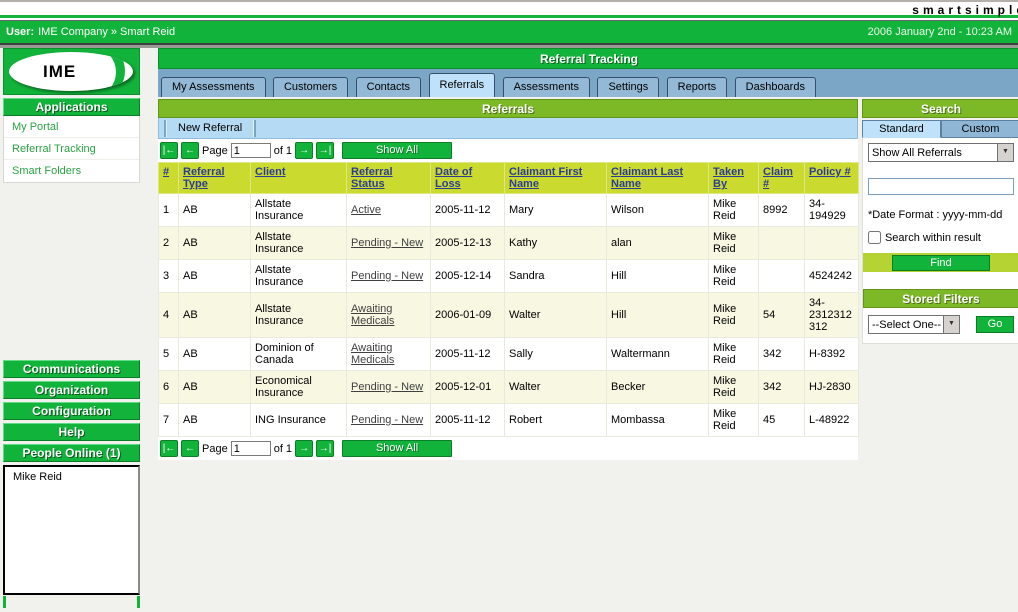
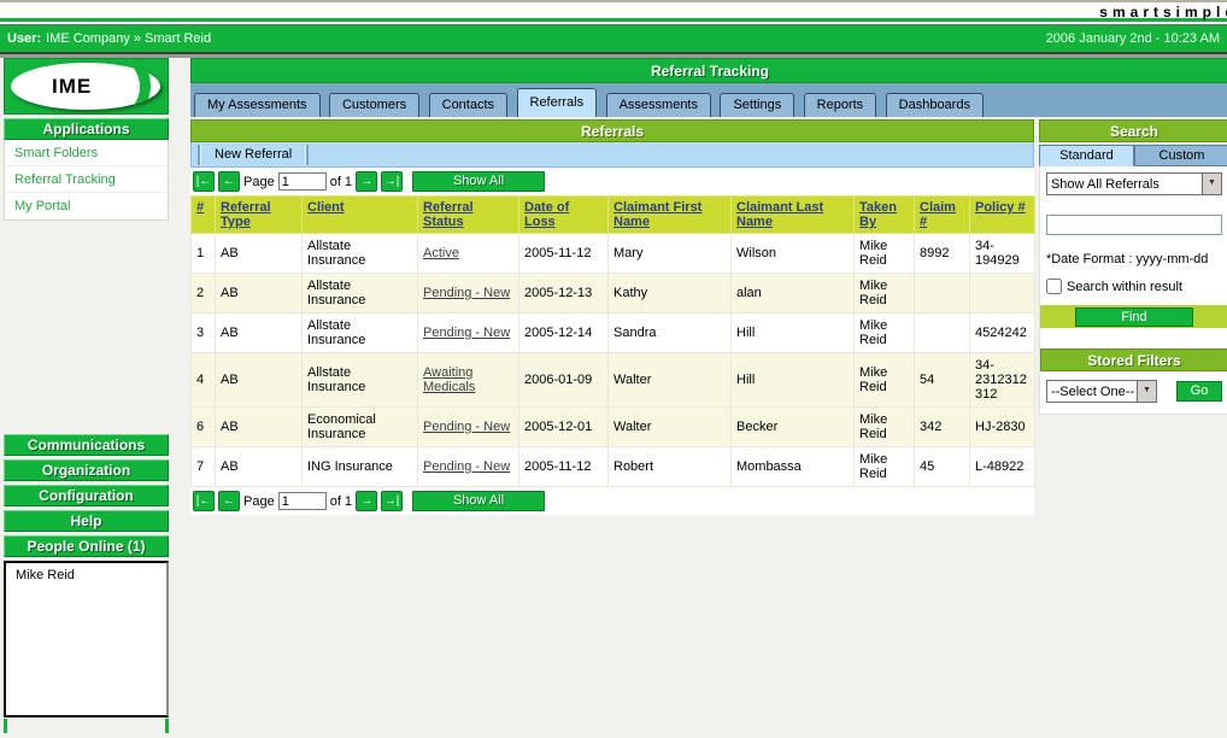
  smartsimpl
  User: IME Company » Smart Reid
  2006 January 2nd - 10:23 AM
  IME
  Applications
- My Portal
+ Smart Folders
  Referral Tracking
- Smart Folders
+ My Portal
  Communications
  Organization
  Configuration
  Help
  People Online (1)
  Mike Reid
  Referral Tracking
  My Assessments Customers Contacts Referrals Assessments Settings Reports Dashboards
  Referrals
  New Referral
  |←
  ←
  Page
  1
  of 1
  →
  →|
  Show All
  #	Referral Type	Client	Referral Status	Date of Loss	Claimant First Name	Claimant Last Name	Taken By	Claim #	Policy #
  1	AB	Allstate Insurance	Active	2005-11-12	Mary	Wilson	Mike Reid	8992	34-194929
  2	AB	Allstate Insurance	Pending - New	2005-12-13	Kathy	alan	Mike Reid
  3	AB	Allstate Insurance	Pending - New	2005-12-14	Sandra	Hill	Mike Reid		4524242
  4	AB	Allstate Insurance	Awaiting Medicals	2006-01-09	Walter	Hill	Mike Reid	54	34-2312312312
- 5	AB	Dominion of Canada	Awaiting Medicals	2005-11-12	Sally	Waltermann	Mike Reid	342	H-8392
  6	AB	Economical Insurance	Pending - New	2005-12-01	Walter	Becker	Mike Reid	342	HJ-2830
  7	AB	ING Insurance	Pending - New	2005-11-12	Robert	Mombassa	Mike Reid	45	L-48922
  |←
  ←
  Page
  1
  of 1
  →
  →|
  Show All
  Search
  Standard
  Custom
  Show All Referrals
  *Date Format : yyyy-mm-dd
  Search within result
  Find
  Stored Filters
  --Select One--
  Go
